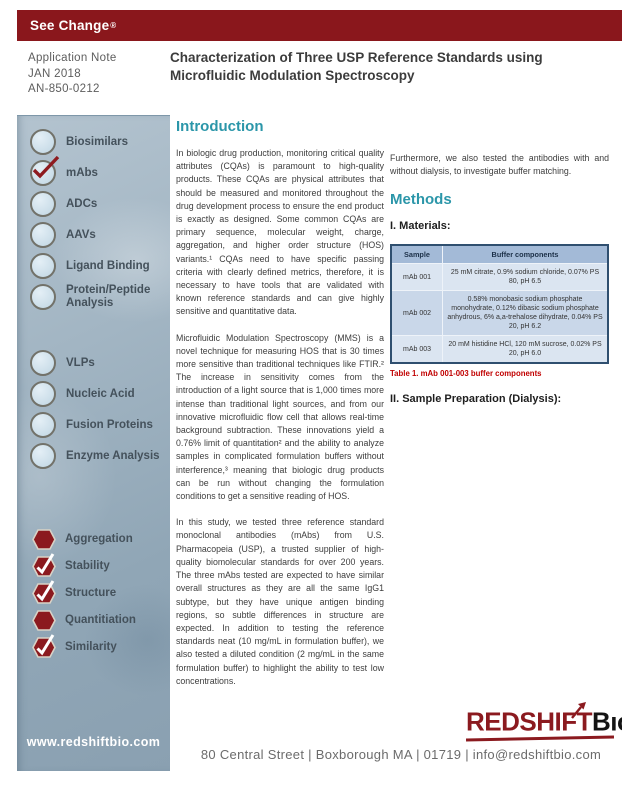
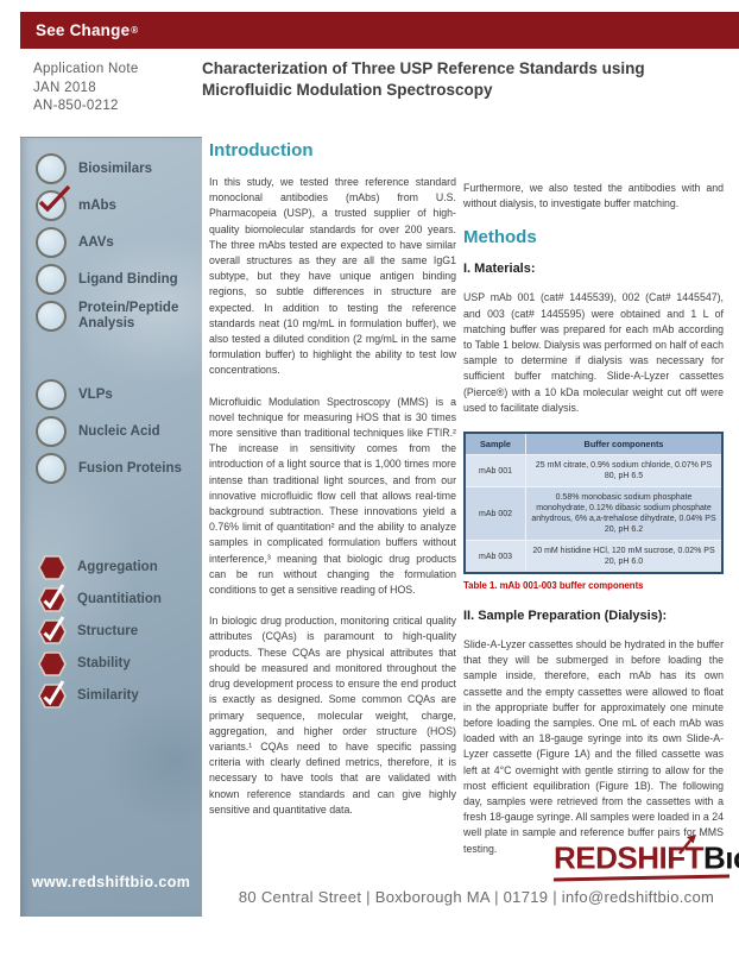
  See Change
  ®
  Application Note
  JAN 2018
  AN-850-0212
  Characterization of Three USP Reference Standards using Microfluidic Modulation Spectroscopy
  Biosimilars
  mAbs
- ADCs
  AAVs
  Ligand Binding
  Protein/Peptide Analysis
  VLPs
  Nucleic Acid
  Fusion Proteins
- Enzyme Analysis
  Aggregation
- Stability
+ Quantitiation
  Structure
- Quantitiation
+ Stability
  Similarity
  www.redshiftbio.com
  Introduction
- In biologic drug production, monitoring critical quality attributes (CQAs) is paramount to high-quality products. These CQAs are physical attributes that should be measured and monitored throughout the drug development process to ensure the end product is exactly as designed. Some common CQAs are primary sequence, molecular weight, charge, aggregation, and higher order structure (HOS) variants.¹ CQAs need to have specific passing criteria with clearly defined metrics, therefore, it is necessary to have tools that are validated with known reference standards and can give highly sensitive and quantitative data.
+ In this study, we tested three reference standard monoclonal antibodies (mAbs) from U.S. Pharmacopeia (USP), a trusted supplier of high-quality biomolecular standards for over 200 years. The three mAbs tested are expected to have similar overall structures as they are all the same IgG1 subtype, but they have unique antigen binding regions, so subtle differences in structure are expected. In addition to testing the reference standards neat (10 mg/mL in formulation buffer), we also tested a diluted condition (2 mg/mL in the same formulation buffer) to highlight the ability to test low concentrations.
  Microfluidic Modulation Spectroscopy (MMS) is a novel technique for measuring HOS that is 30 times more sensitive than traditional techniques like FTIR.² The increase in sensitivity comes from the introduction of a light source that is 1,000 times more intense than traditional light sources, and from our innovative microfluidic flow cell that allows real-time background subtraction. These innovations yield a 0.76% limit of quantitation² and the ability to analyze samples in complicated formulation buffers without interference,³ meaning that biologic drug products can be run without changing the formulation conditions to get a sensitive reading of HOS.
- In this study, we tested three reference standard monoclonal antibodies (mAbs) from U.S. Pharmacopeia (USP), a trusted supplier of high-quality biomolecular standards for over 200 years. The three mAbs tested are expected to have similar overall structures as they are all the same IgG1 subtype, but they have unique antigen binding regions, so subtle differences in structure are expected. In addition to testing the reference standards neat (10 mg/mL in formulation buffer), we also tested a diluted condition (2 mg/mL in the same formulation buffer) to highlight the ability to test low concentrations.
+ In biologic drug production, monitoring critical quality attributes (CQAs) is paramount to high-quality products. These CQAs are physical attributes that should be measured and monitored throughout the drug development process to ensure the end product is exactly as designed. Some common CQAs are primary sequence, molecular weight, charge, aggregation, and higher order structure (HOS) variants.¹ CQAs need to have specific passing criteria with clearly defined metrics, therefore, it is necessary to have tools that are validated with known reference standards and can give highly sensitive and quantitative data.
  Furthermore, we also tested the antibodies with and without dialysis, to investigate buffer matching.
  Methods
  I. Materials:
+ USP mAb 001 (cat# 1445539), 002 (Cat# 1445547), and 003 (cat# 1445595) were obtained and 1 L of matching buffer was prepared for each mAb according to Table 1 below. Dialysis was performed on half of each sample to determine if dialysis was necessary for sufficient buffer matching. Slide-A-Lyzer cassettes (Pierce®) with a 10 kDa molecular weight cut off were used to facilitate dialysis.
  Sample	Buffer components
  Table 1. mAb 001-003 buffer components
  II. Sample Preparation (Dialysis):
+ Slide-A-Lyzer cassettes should be hydrated in the buffer that they will be submerged in before loading the sample inside, therefore, each mAb has its own cassette and the empty cassettes were allowed to float in the appropriate buffer for approximately one minute before loading the samples. One mL of each mAb was loaded with an 18-gauge syringe into its own Slide-A-Lyzer cassette (Figure 1A) and the filled cassette was left at 4°C overnight with gentle stirring to allow for the most efficient equilibration (Figure 1B). The following day, samples were retrieved from the cassettes with a fresh 18-gauge syringe. All samples were loaded in a 24 well plate in sample and reference buffer pairs for MMS testing.
  80 Central Street | Boxborough MA | 01719 | info@redshiftbio.com
  REDSHIFTBı
